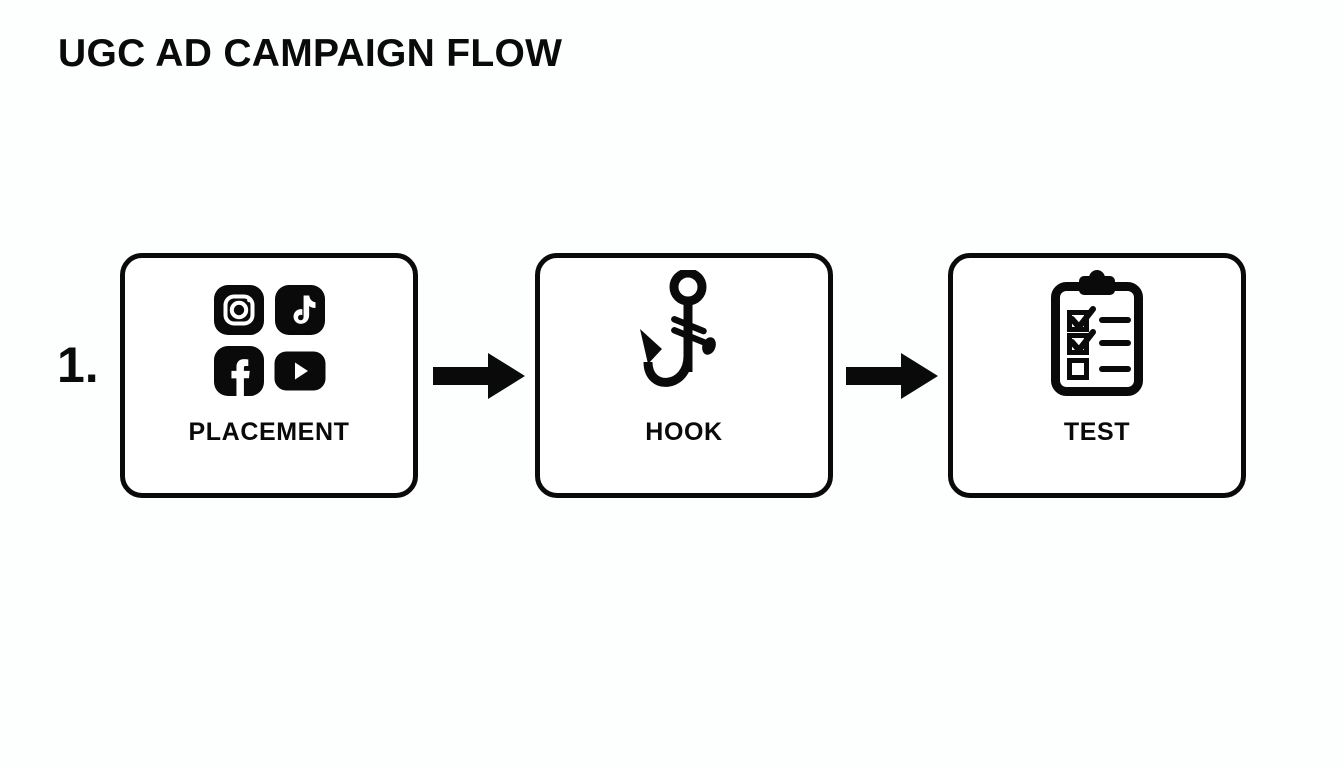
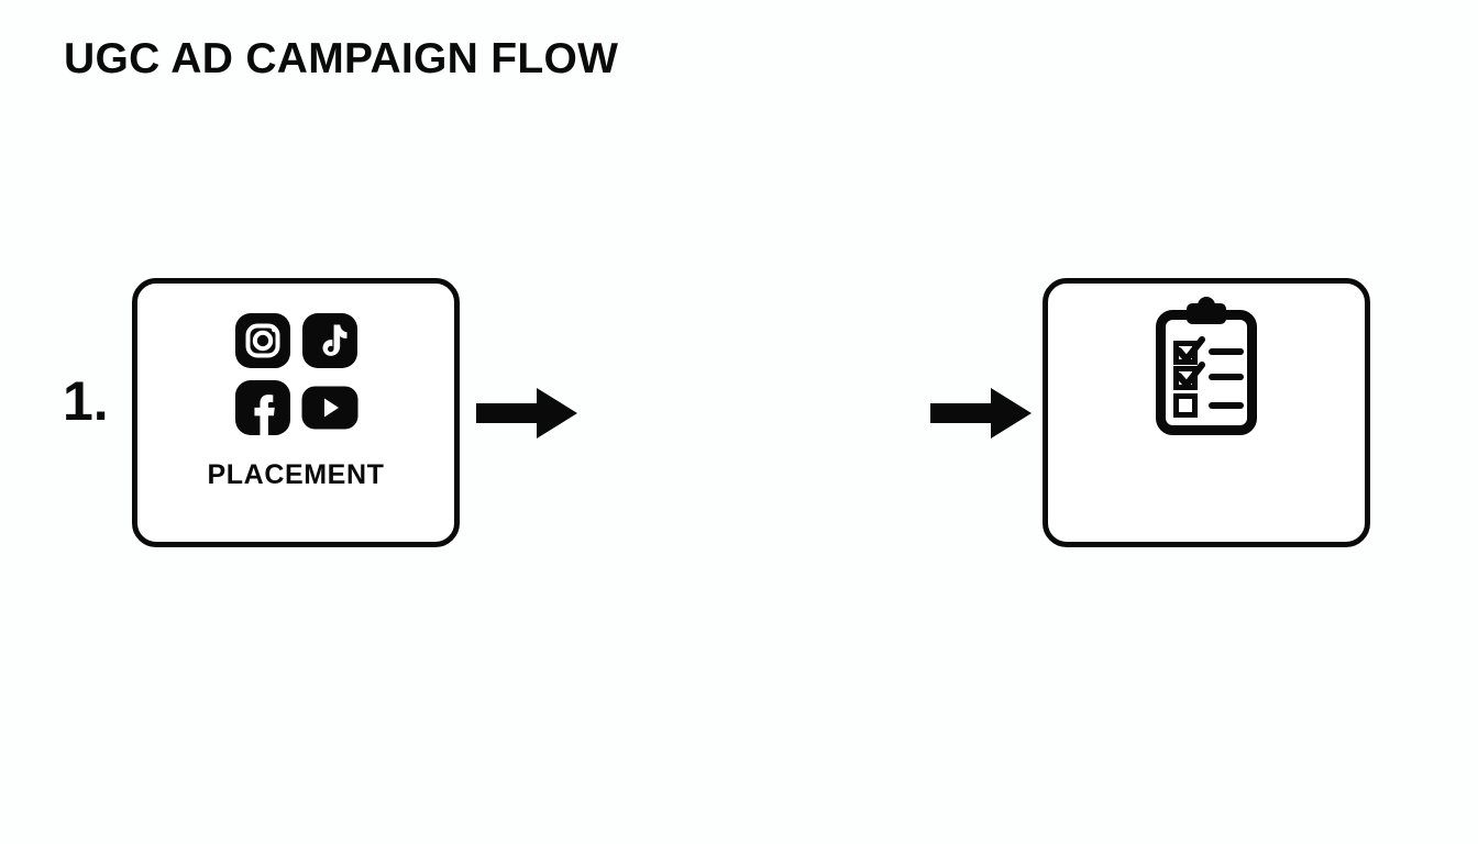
  UGC AD CAMPAIGN FLOW
  1.
  PLACEMENT
- HOOK
- TEST
